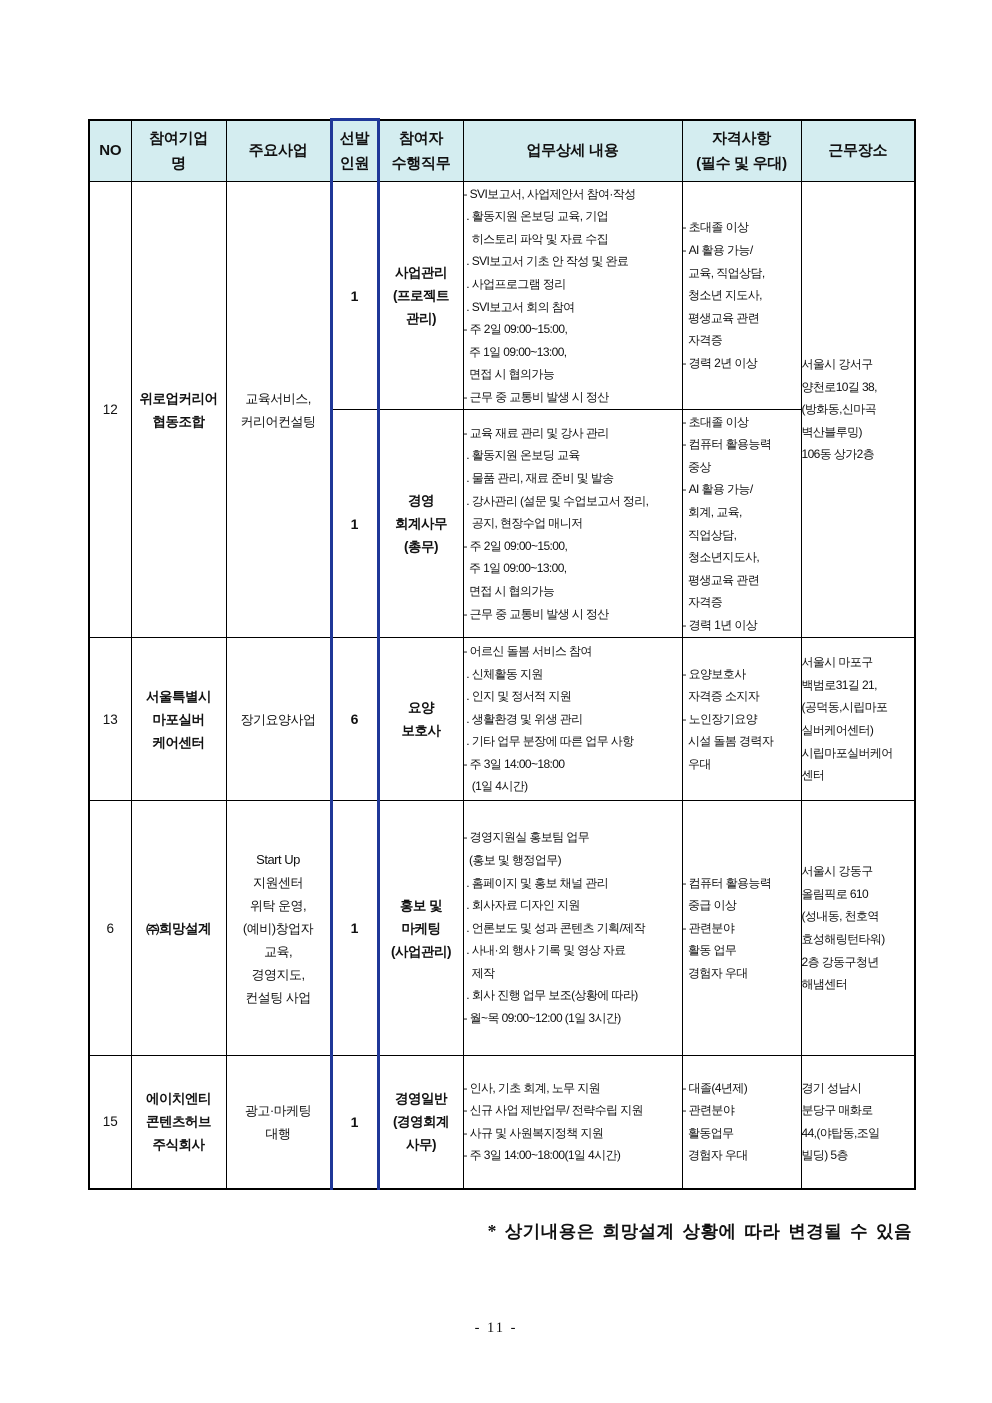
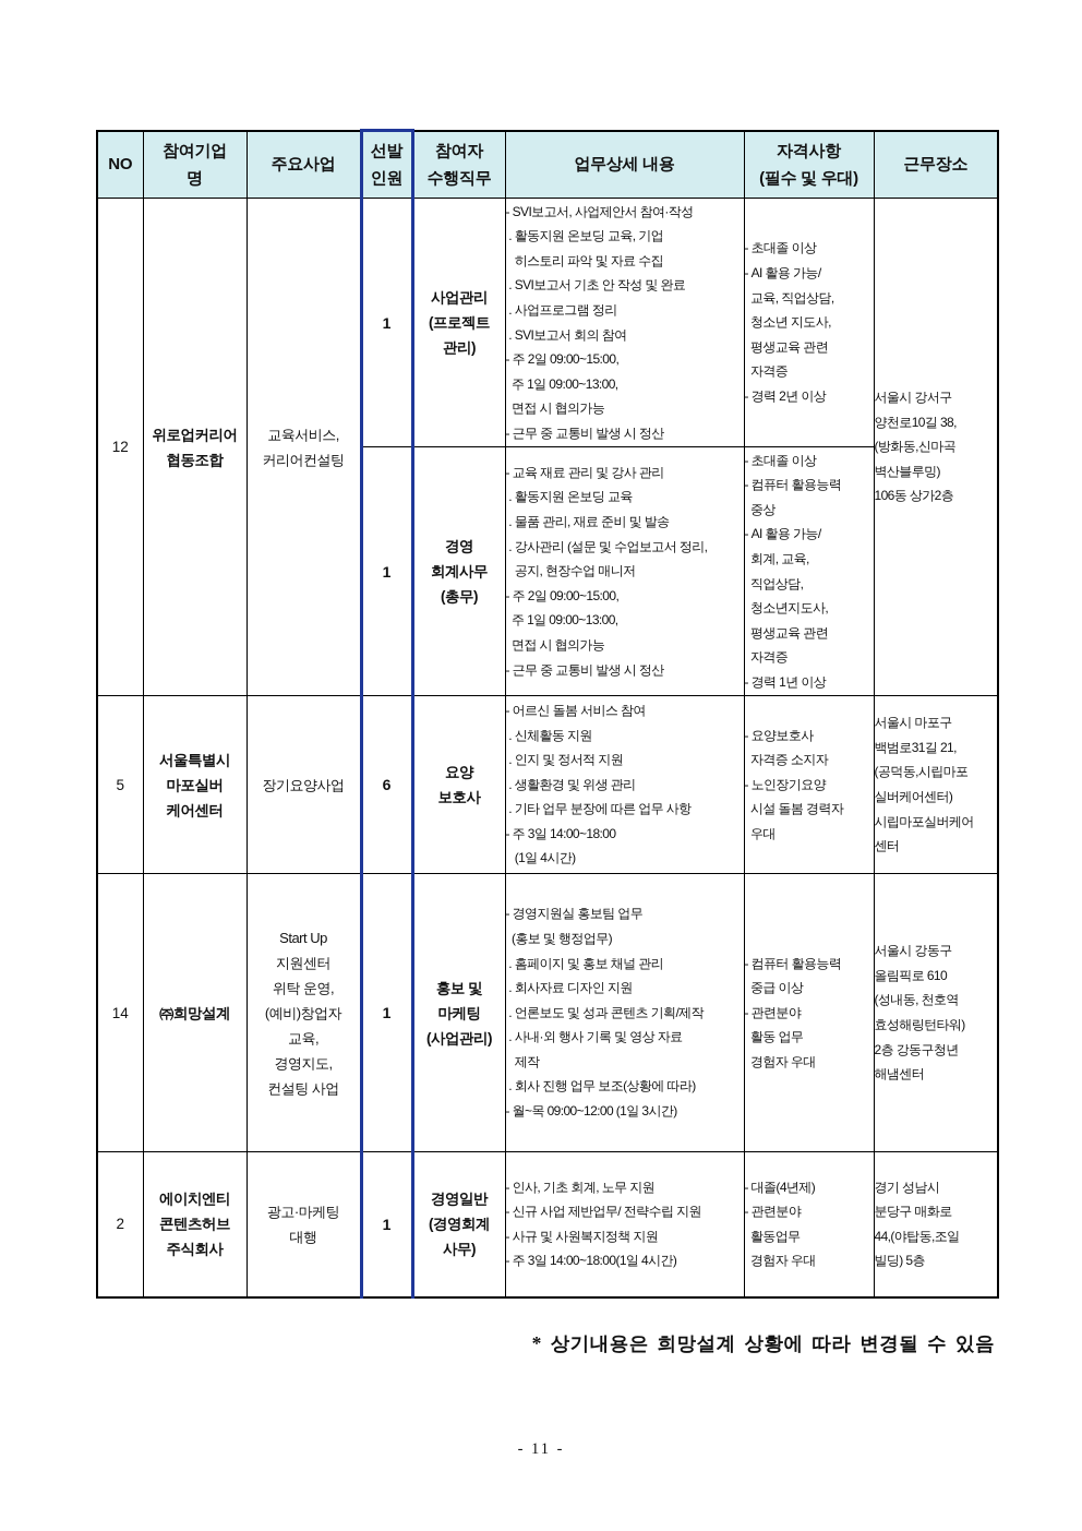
  NO	참여기업 명	주요사업	선발 인원	참여자 수행직무	업무상세 내용	자격사항 (필수 및 우대)	근무장소
  12	위로업커리어 협동조합	교육서비스, 커리어컨설팅	1	사업관리 (프로젝트 관리)	- SVI보고서, 사업제안서 참여·작성 . 활동지원 온보딩 교육, 기업 히스토리 파악 및 자료 수집 . SVI보고서 기초 안 작성 및 완료 . 사업프로그램 정리 . SVI보고서 회의 참여 - 주 2일 09:00~15:00, 주 1일 09:00~13:00, 면접 시 협의가능 - 근무 중 교통비 발생 시 정산	- 초대졸 이상 - AI 활용 가능/ 교육, 직업상담, 청소년 지도사, 평생교육 관련 자격증 - 경력 2년 이상	서울시 강서구 양천로10길 38, (방화동,신마곡 벽산블루밍) 106동 상가2층
  1	경영 회계사무 (총무)	- 교육 재료 관리 및 강사 관리 . 활동지원 온보딩 교육 . 물품 관리, 재료 준비 및 발송 . 강사관리 (설문 및 수업보고서 정리, 공지, 현장수업 매니저 - 주 2일 09:00~15:00, 주 1일 09:00~13:00, 면접 시 협의가능 - 근무 중 교통비 발생 시 정산	- 초대졸 이상 - 컴퓨터 활용능력 중상 - AI 활용 가능/ 회계, 교육, 직업상담, 청소년지도사, 평생교육 관련 자격증 - 경력 1년 이상
- 13	서울특별시 마포실버 케어센터	장기요양사업	6	요양 보호사	- 어르신 돌봄 서비스 참여 . 신체활동 지원 . 인지 및 정서적 지원 . 생활환경 및 위생 관리 . 기타 업무 분장에 따른 업무 사항 - 주 3일 14:00~18:00 (1일 4시간)	- 요양보호사 자격증 소지자 - 노인장기요양 시설 돌봄 경력자 우대	서울시 마포구 백범로31길 21, (공덕동,시립마포 실버케어센터) 시립마포실버케어 센터
+ 5	서울특별시 마포실버 케어센터	장기요양사업	6	요양 보호사	- 어르신 돌봄 서비스 참여 . 신체활동 지원 . 인지 및 정서적 지원 . 생활환경 및 위생 관리 . 기타 업무 분장에 따른 업무 사항 - 주 3일 14:00~18:00 (1일 4시간)	- 요양보호사 자격증 소지자 - 노인장기요양 시설 돌봄 경력자 우대	서울시 마포구 백범로31길 21, (공덕동,시립마포 실버케어센터) 시립마포실버케어 센터
- 6	㈜희망설계	Start Up 지원센터 위탁 운영, (예비)창업자 교육, 경영지도, 컨설팅 사업	1	홍보 및 마케팅 (사업관리)	- 경영지원실 홍보팀 업무 (홍보 및 행정업무) . 홈페이지 및 홍보 채널 관리 . 회사자료 디자인 지원 . 언론보도 및 성과 콘텐츠 기획/제작 . 사내·외 행사 기록 및 영상 자료 제작 . 회사 진행 업무 보조(상황에 따라) - 월~목 09:00~12:00 (1일 3시간)	- 컴퓨터 활용능력 중급 이상 - 관련분야 활동 업무 경험자 우대	서울시 강동구 올림픽로 610 (성내동, 천호역 효성해링턴타워) 2층 강동구청년 해냄센터
+ 14	㈜희망설계	Start Up 지원센터 위탁 운영, (예비)창업자 교육, 경영지도, 컨설팅 사업	1	홍보 및 마케팅 (사업관리)	- 경영지원실 홍보팀 업무 (홍보 및 행정업무) . 홈페이지 및 홍보 채널 관리 . 회사자료 디자인 지원 . 언론보도 및 성과 콘텐츠 기획/제작 . 사내·외 행사 기록 및 영상 자료 제작 . 회사 진행 업무 보조(상황에 따라) - 월~목 09:00~12:00 (1일 3시간)	- 컴퓨터 활용능력 중급 이상 - 관련분야 활동 업무 경험자 우대	서울시 강동구 올림픽로 610 (성내동, 천호역 효성해링턴타워) 2층 강동구청년 해냄센터
- 15	에이치엔티 콘텐츠허브 주식회사	광고·마케팅 대행	1	경영일반 (경영회계 사무)	- 인사, 기초 회계, 노무 지원 - 신규 사업 제반업무/ 전략수립 지원 - 사규 및 사원복지정책 지원 - 주 3일 14:00~18:00(1일 4시간)	- 대졸(4년제) - 관련분야 활동업무 경험자 우대	경기 성남시 분당구 매화로 44,(야탑동,조일 빌딩) 5층
+ 2	에이치엔티 콘텐츠허브 주식회사	광고·마케팅 대행	1	경영일반 (경영회계 사무)	- 인사, 기초 회계, 노무 지원 - 신규 사업 제반업무/ 전략수립 지원 - 사규 및 사원복지정책 지원 - 주 3일 14:00~18:00(1일 4시간)	- 대졸(4년제) - 관련분야 활동업무 경험자 우대	경기 성남시 분당구 매화로 44,(야탑동,조일 빌딩) 5층
  * 상기내용은 희망설계 상황에 따라 변경될 수 있음
  - 11 -
